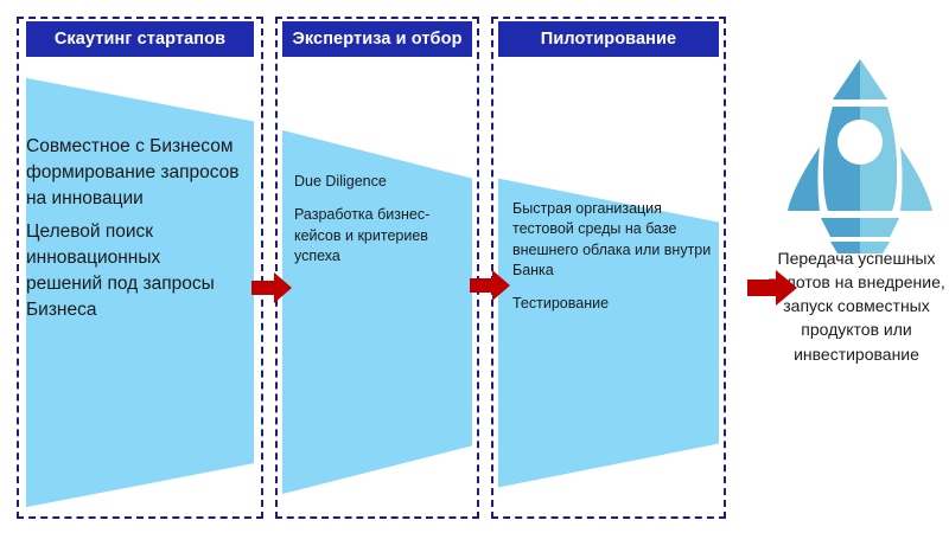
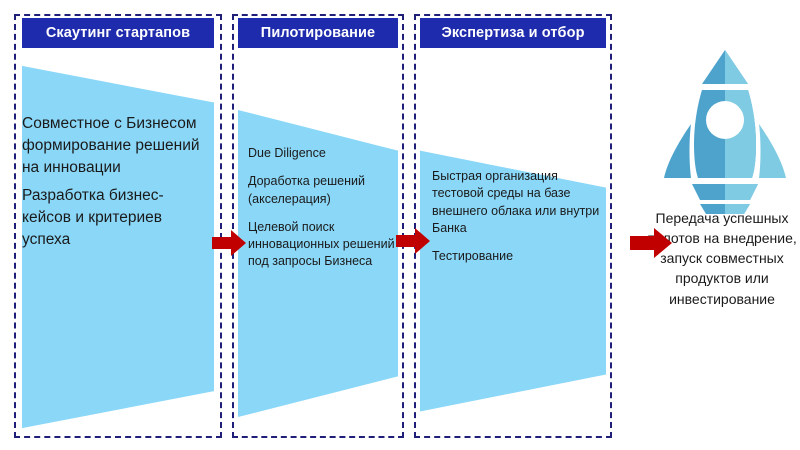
  Скаутинг стартапов
- Совместное с Бизнесом формирование запросов на инновации
+ Совместное с Бизнесом формирование решений на инновации
- Целевой поиск инновационных решений под запросы Бизнеса
+ Разработка бизнес-кейсов и критериев успеха
- Экспертиза и отбор
+ Пилотирование
  Due Diligence
+ Доработка решений (акселерация)
- Разработка бизнес-кейсов и критериев успеха
+ Целевой поиск инновационных решений под запросы Бизнеса
- Пилотирование
+ Экспертиза и отбор
  Быстрая организация тестовой среды на базе внешнего облака или внутри Банка
  Тестирование
  Передача успешных лотов на внедрение, запуск совместных продуктов или инвестирование
